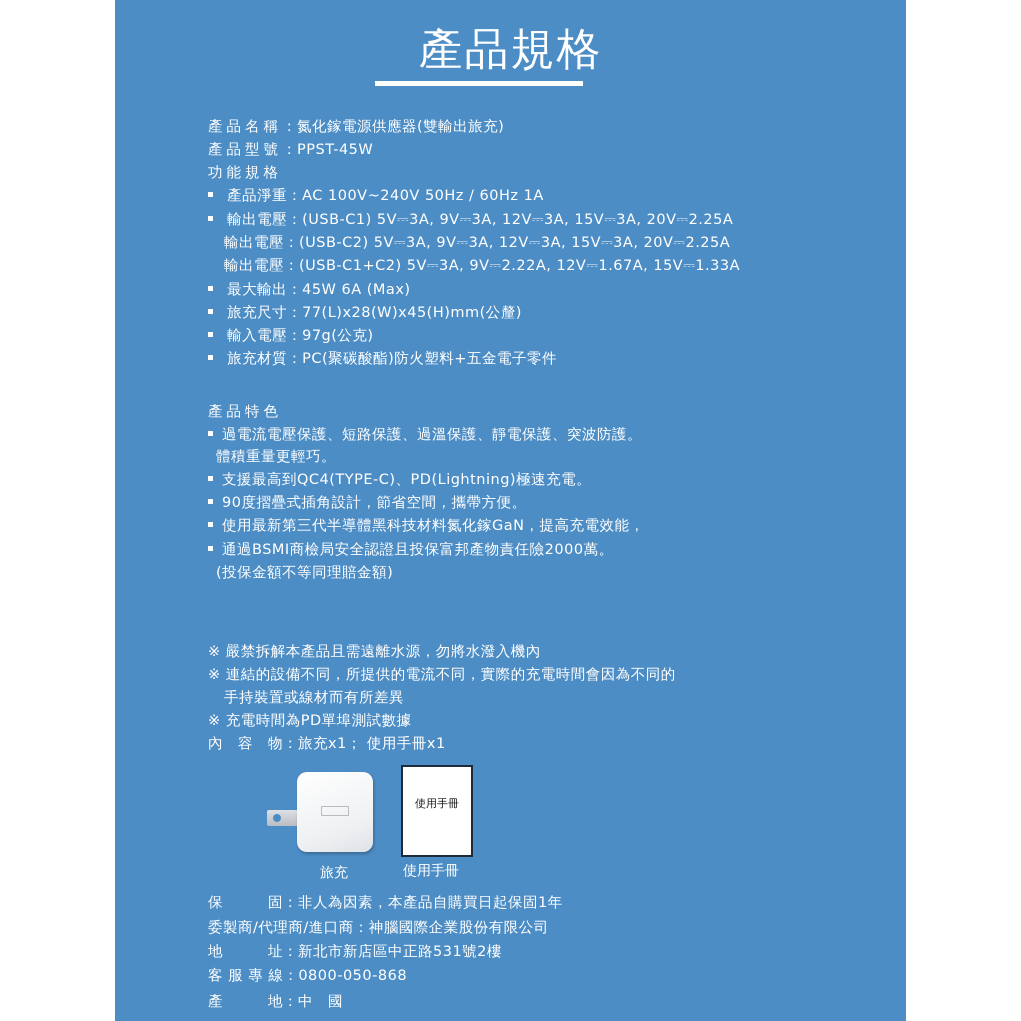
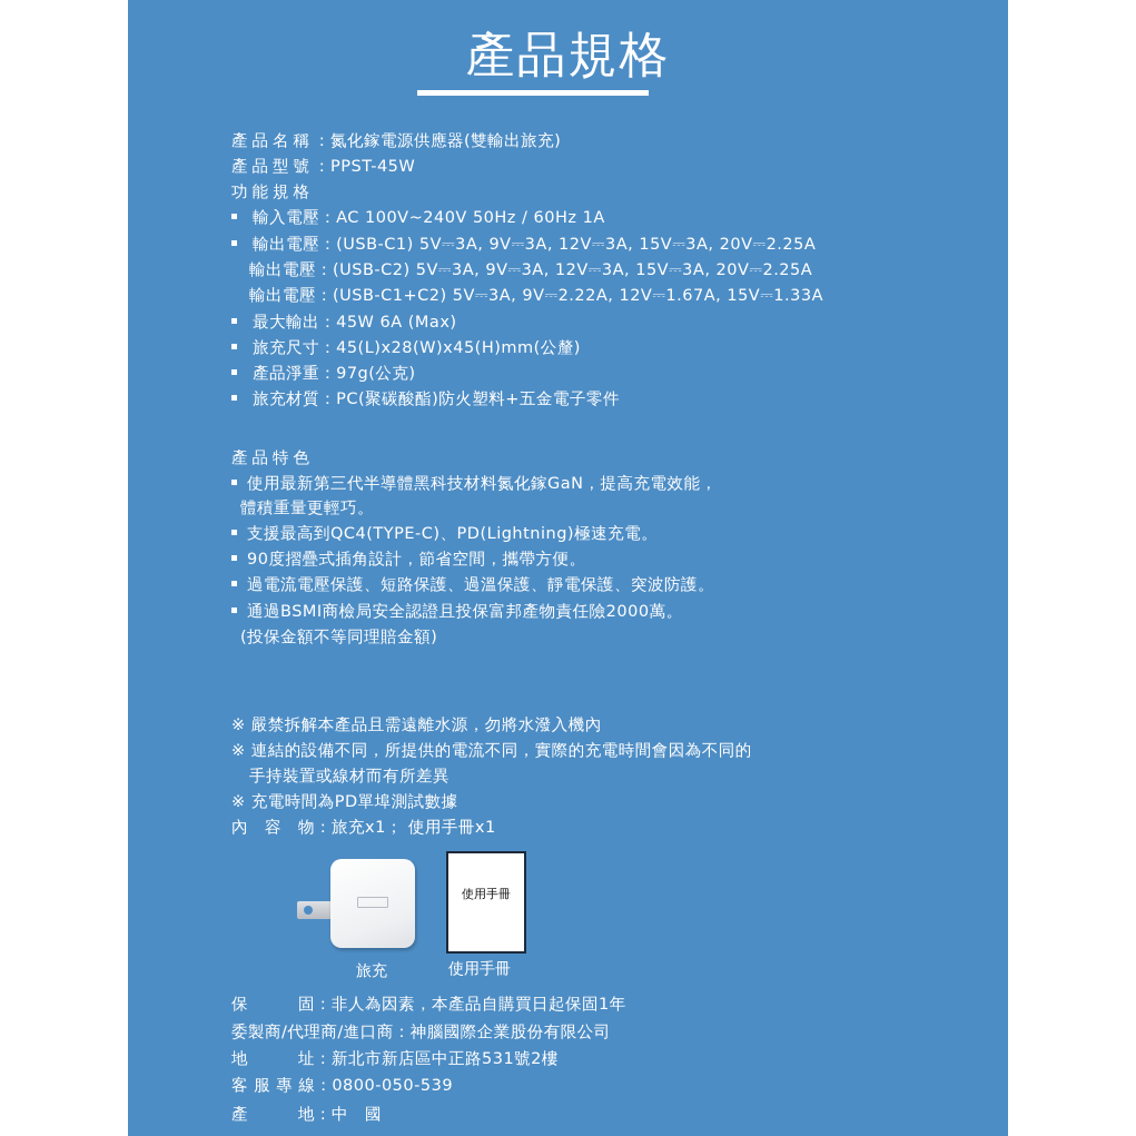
  產品規格
  產品名稱：氮化鎵電源供應器(雙輸出旅充)
  產品型號：PPST-45W
  功能規格
- 產品淨重：AC 100V~240V 50Hz / 60Hz 1A
+ 輸入電壓：AC 100V~240V 50Hz / 60Hz 1A
  輸出電壓：(USB-C1) 5V⎓3A, 9V⎓3A, 12V⎓3A, 15V⎓3A, 20V⎓2.25A
  輸出電壓：(USB-C2) 5V⎓3A, 9V⎓3A, 12V⎓3A, 15V⎓3A, 20V⎓2.25A
  輸出電壓：(USB-C1+C2) 5V⎓3A, 9V⎓2.22A, 12V⎓1.67A, 15V⎓1.33A
  最大輸出：45W 6A (Max)
- 旅充尺寸：77(L)x28(W)x45(H)mm(公釐)
+ 旅充尺寸：45(L)x28(W)x45(H)mm(公釐)
- 輸入電壓：97g(公克)
+ 產品淨重：97g(公克)
  旅充材質：PC(聚碳酸酯)防火塑料+五金電子零件
  產品特色
- 過電流電壓保護、短路保護、過溫保護、靜電保護、突波防護。
+ 使用最新第三代半導體黑科技材料氮化鎵GaN，提高充電效能，
  體積重量更輕巧。
  支援最高到QC4(TYPE-C)、PD(Lightning)極速充電。
  90度摺疊式插角設計，節省空間，攜帶方便。
- 使用最新第三代半導體黑科技材料氮化鎵GaN，提高充電效能，
+ 過電流電壓保護、短路保護、過溫保護、靜電保護、突波防護。
  通過BSMI商檢局安全認證且投保富邦產物責任險2000萬。
  (投保金額不等同理賠金額)
  ※ 嚴禁拆解本產品且需遠離水源，勿將水潑入機內
  ※ 連結的設備不同，所提供的電流不同，實際的充電時間會因為不同的
  手持裝置或線材而有所差異
  ※ 充電時間為PD單埠測試數據
  內 容 物：旅充x1； 使用手冊x1
  旅充
  使用手冊
  使用手冊
  保 固：非人為因素，本產品自購買日起保固1年
  委製商/代理商/進口商：神腦國際企業股份有限公司
  地 址：新北市新店區中正路531號2樓
- 客 服 專 線：0800-050-868
+ 客 服 專 線：0800-050-539
  產 地：中 國
